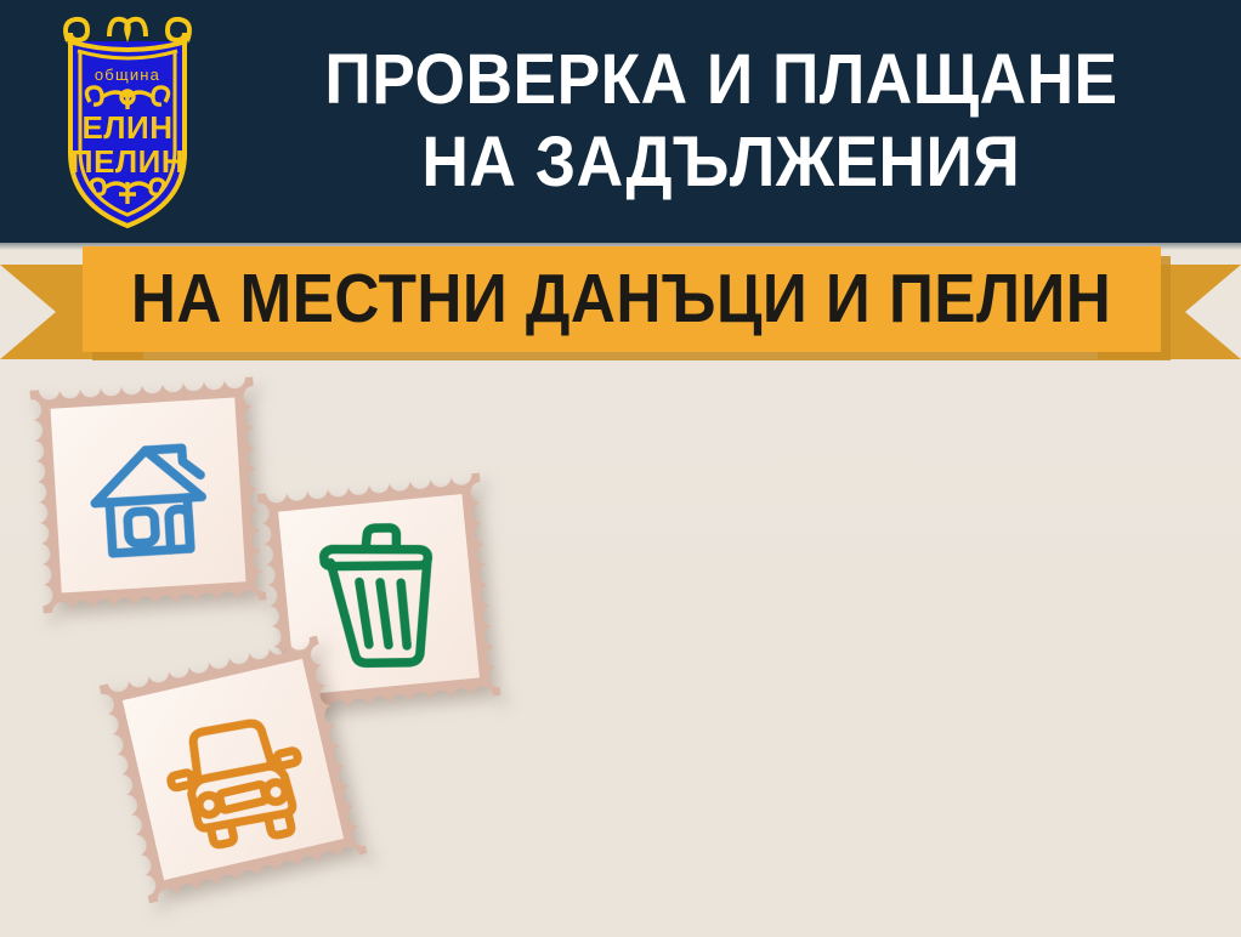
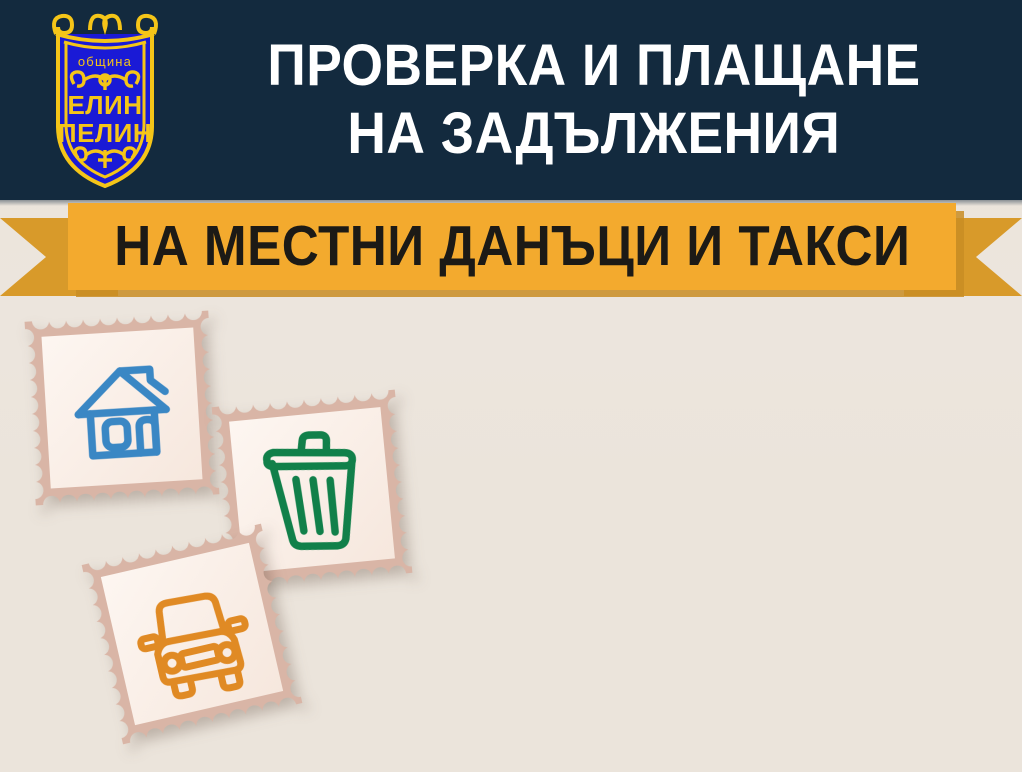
  община
  ЕЛИН
  ПЕЛИН
  ПРОВЕРКА И ПЛАЩАНЕ
  НА ЗАДЪЛЖЕНИЯ
- НА МЕСТНИ ДАНЪЦИ И ПЕЛИН
+ НА МЕСТНИ ДАНЪЦИ И ТАКСИ
